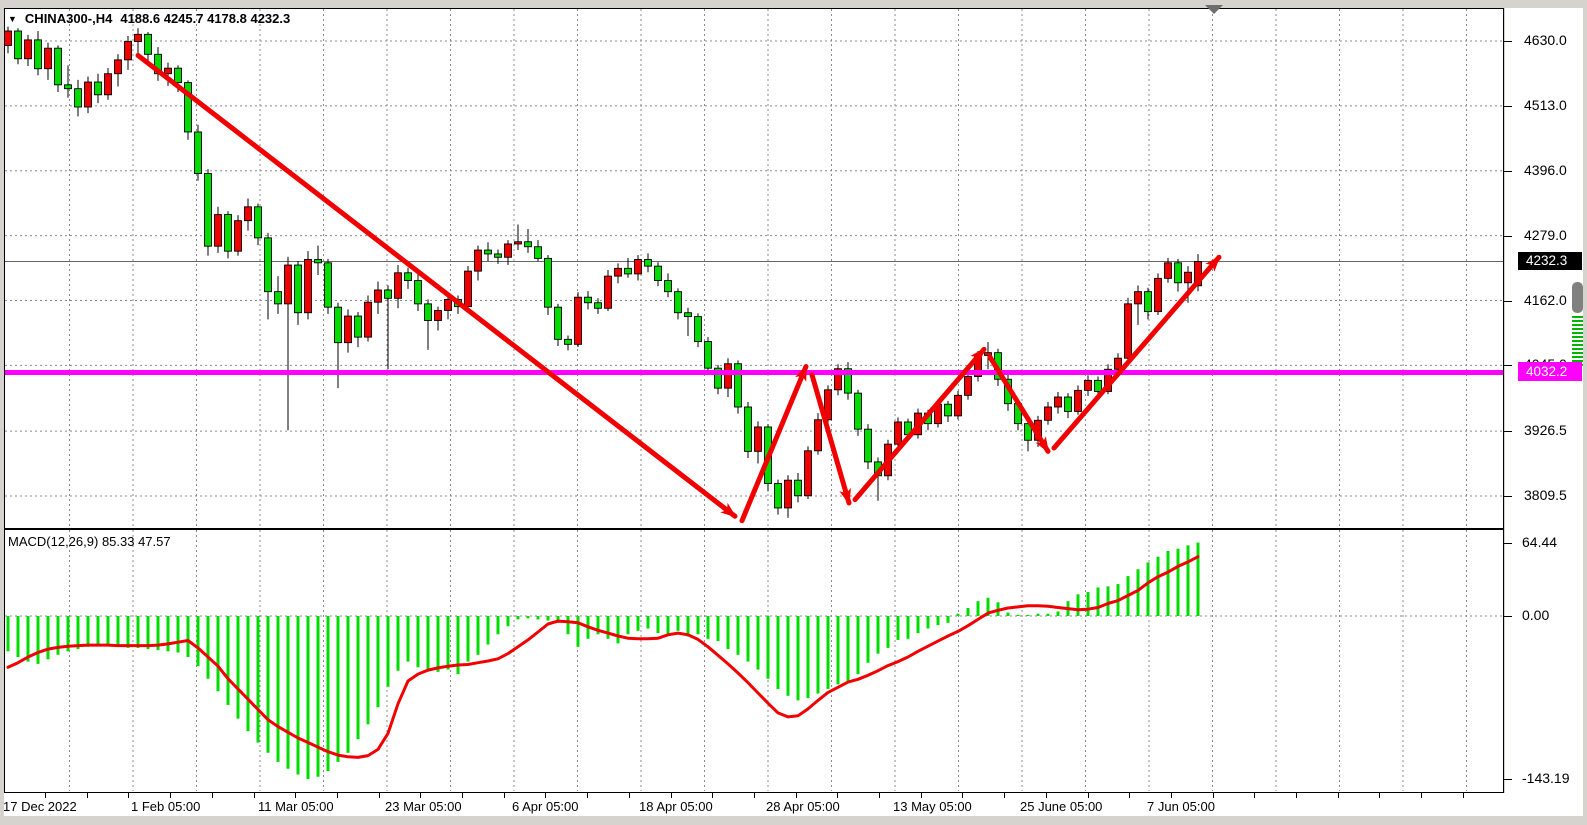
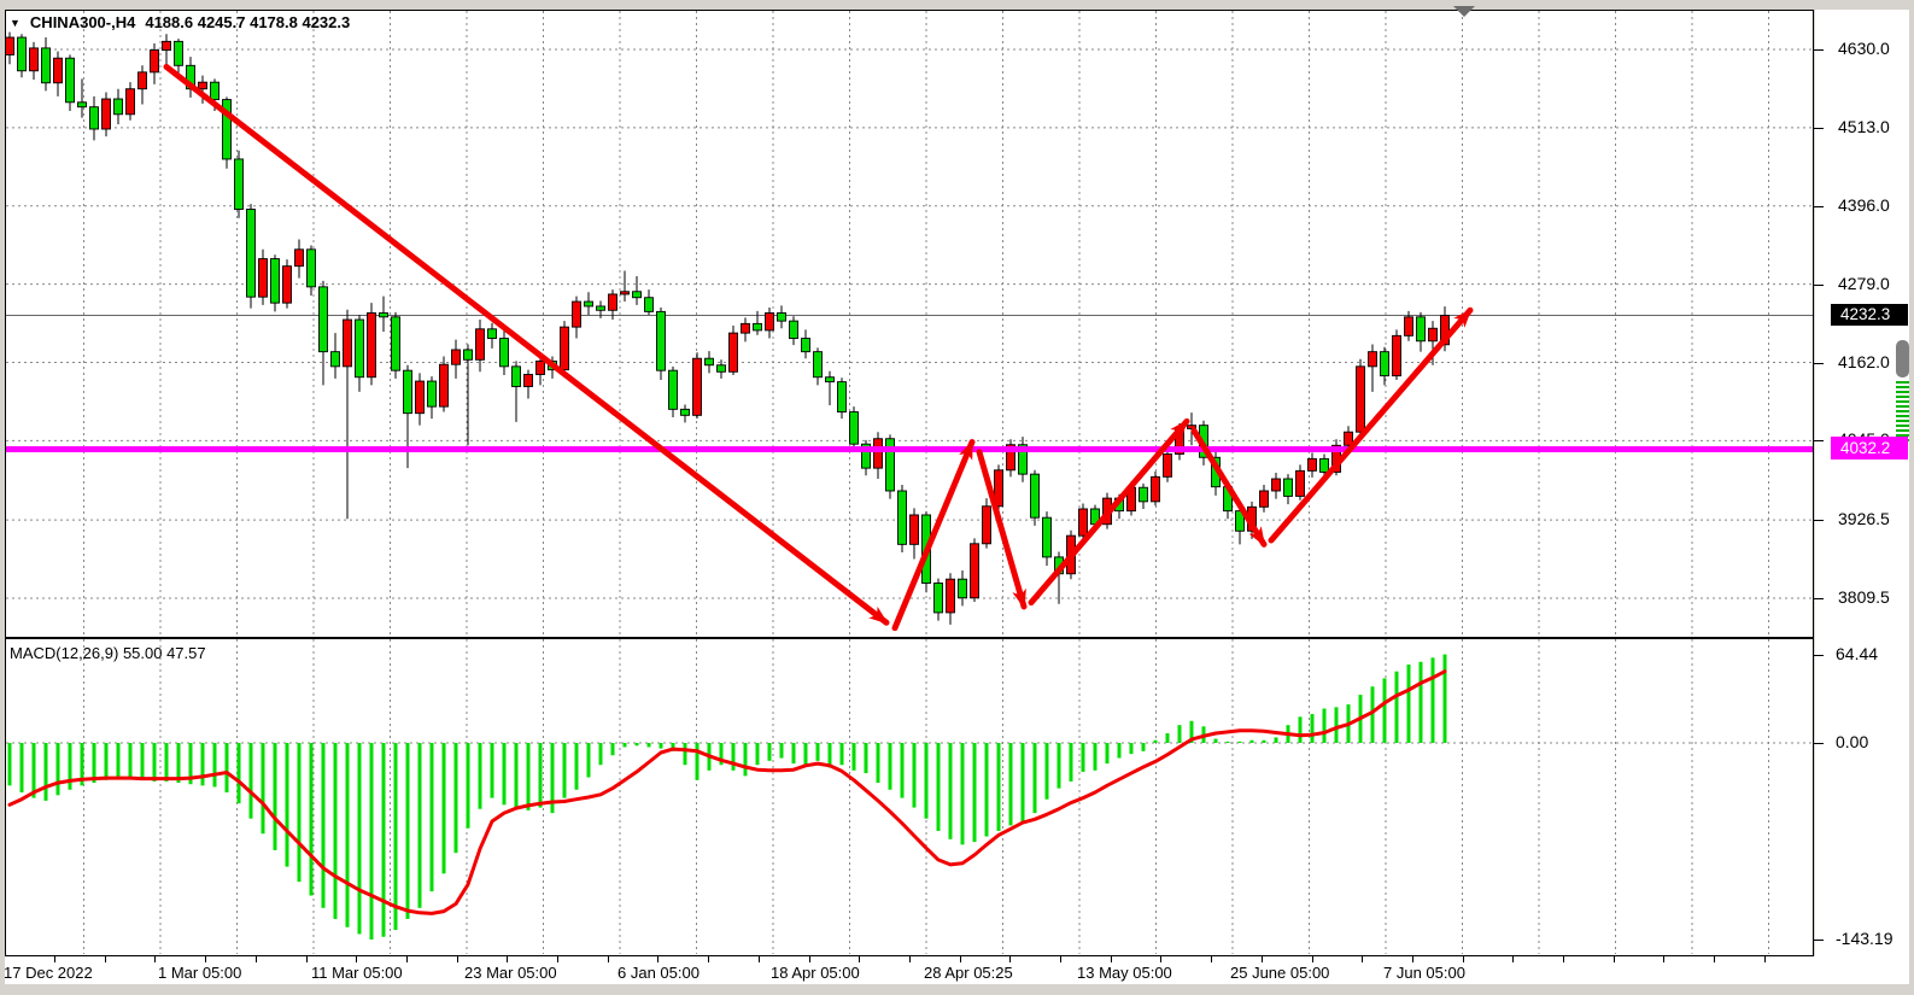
  ▼ CHINA300-,H4 4188.6 4245.7 4178.8 4232.3
- MACD(12,26,9) 85.33 47.57
+ MACD(12,26,9) 55.00 47.57
  4232.3
  4032.2
  4630.0
  4513.0
  4396.0
  4279.0
  4162.0
  3926.5
  3809.5
  64.44
  0.00
  -143.19
  17 Dec 2022
- 1 Feb 05:00
+ 1 Mar 05:00
  11 Mar 05:00
  23 Mar 05:00
- 6 Apr 05:00
+ 6 Jan 05:00
  18 Apr 05:00
- 28 Apr 05:00
+ 28 Apr 05:25
  13 May 05:00
  25 June 05:00
  7 Jun 05:00
